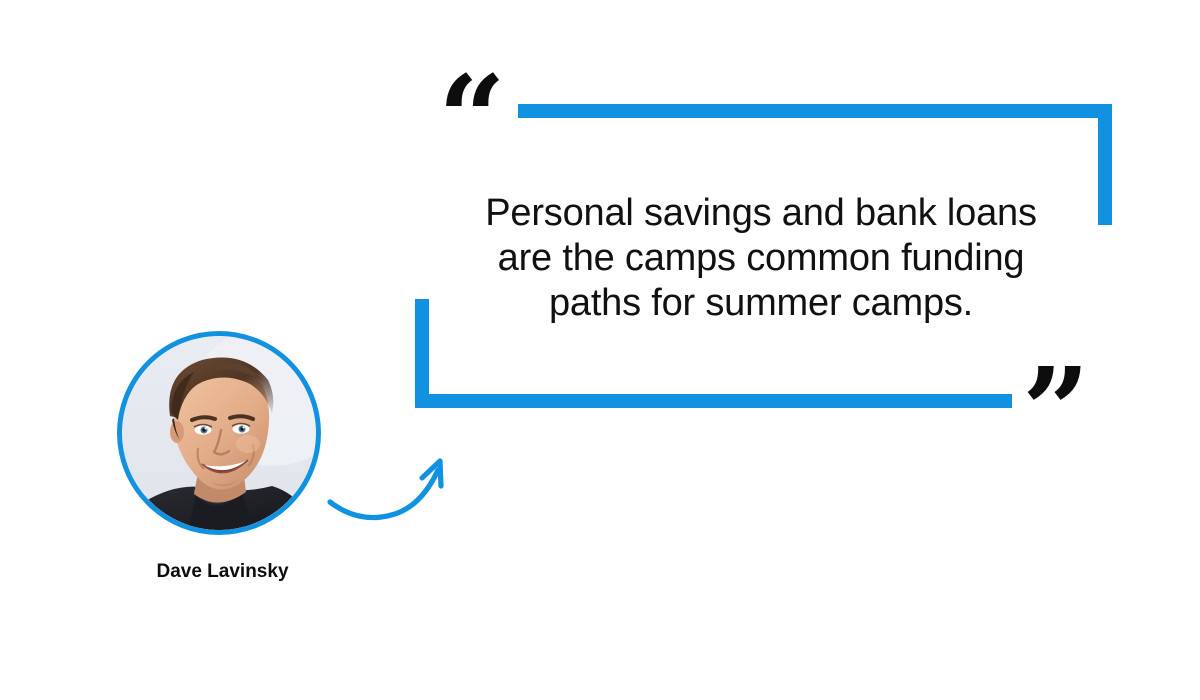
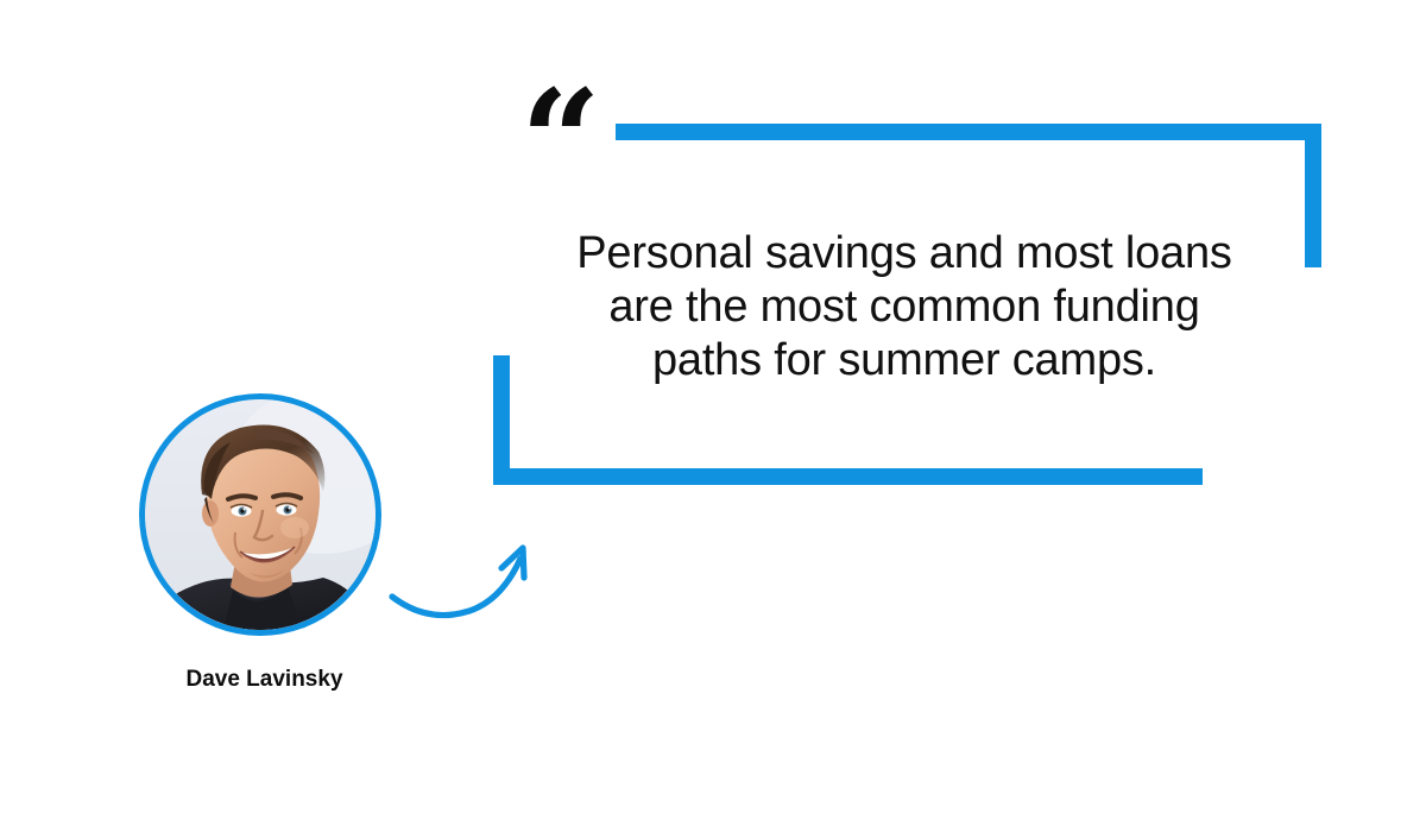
  “
- Personal savings and bank loans
+ Personal savings and most loans
- are the camps common funding
+ are the most common funding
  paths for summer camps.
- ”
  Dave Lavinsky
